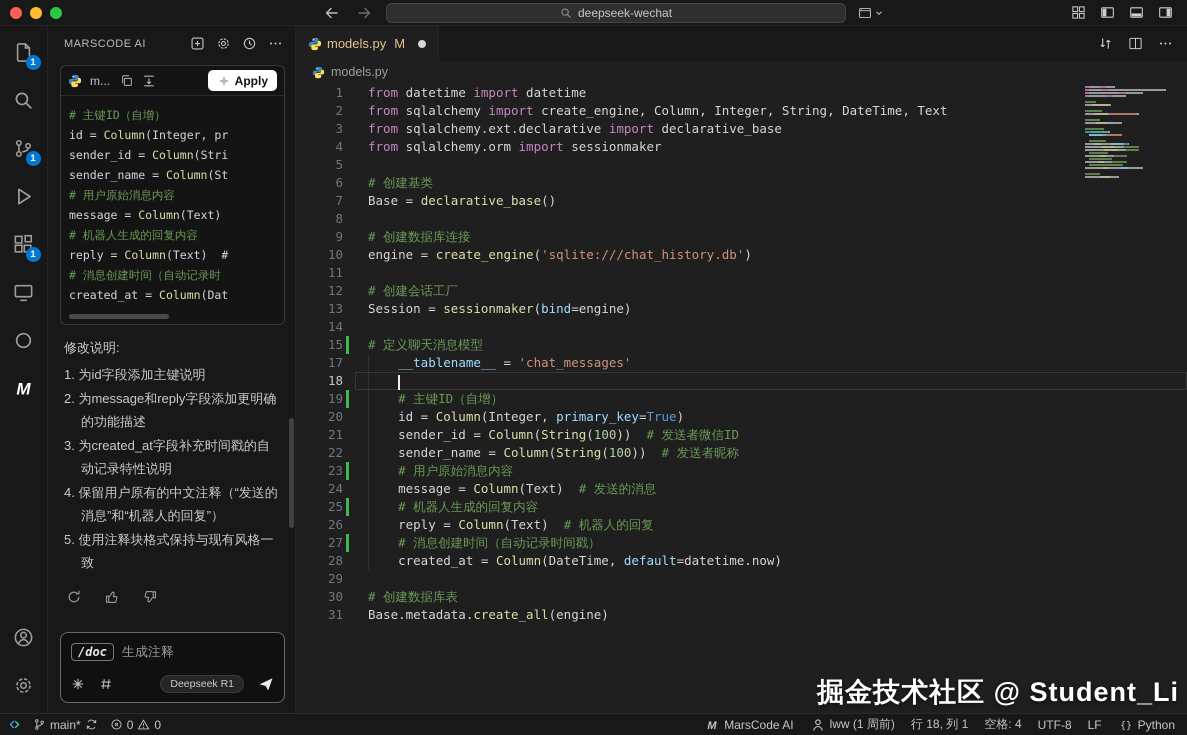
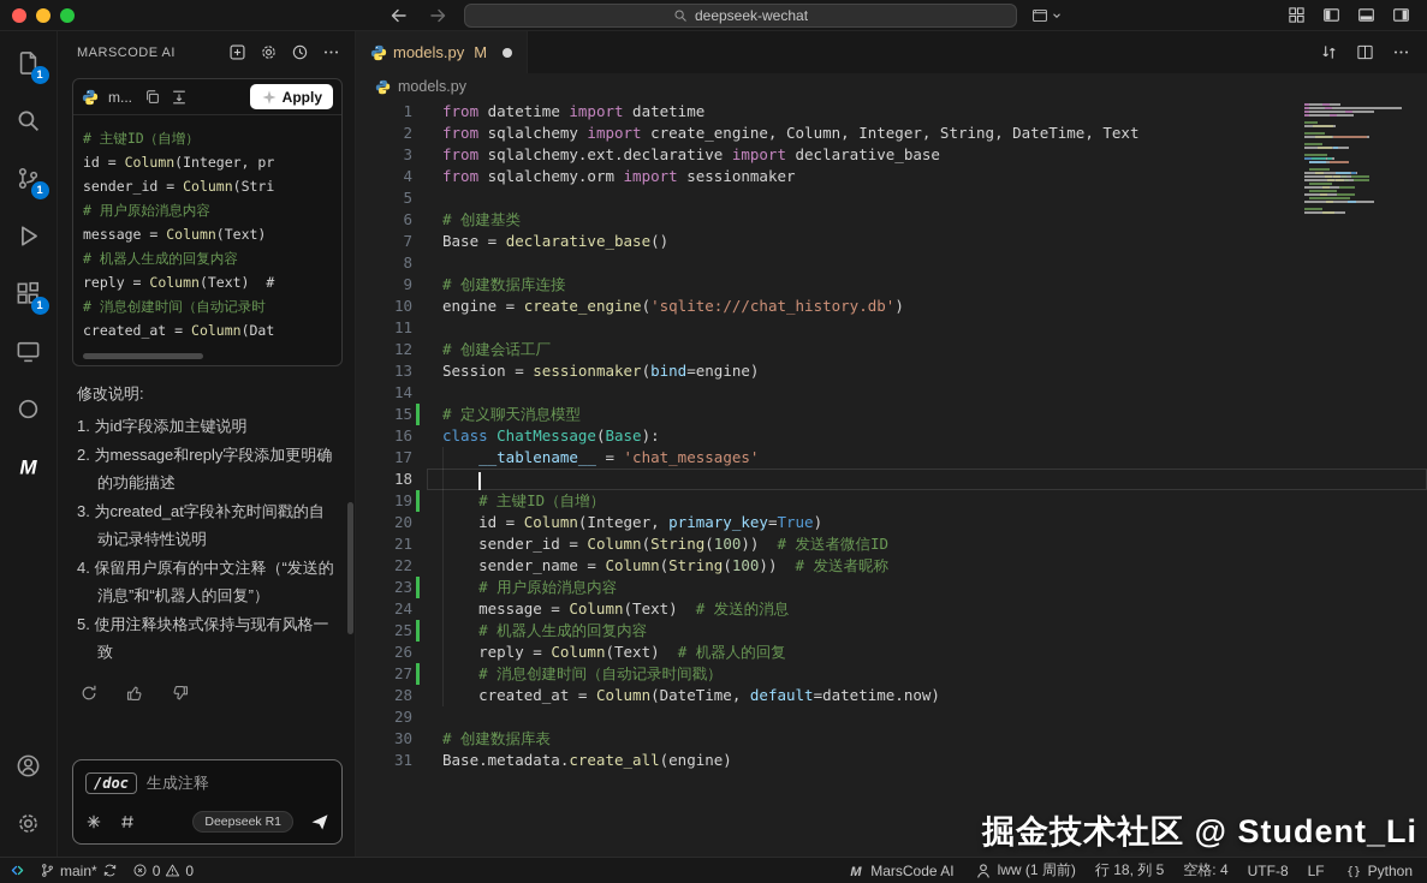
  deepseek-wechat
  1
  1
  1
  M
  MARSCODE AI
  m...
  Apply
  # 主键ID（自增）
  id = Column(Integer, pr
  sender_id = Column(Stri
- sender_name = Column(St
  # 用户原始消息内容
  message = Column(Text)
  # 机器人生成的回复内容
  reply = Column(Text) #
  # 消息创建时间（自动记录时
  created_at = Column(Dat
  修改说明:
  1. 为id字段添加主键说明
  2. 为message和reply字段添加更明确的功能描述
  3. 为created_at字段补充时间戳的自动记录特性说明
  4. 保留用户原有的中文注释（“发送的消息”和“机器人的回复”）
  5. 使用注释块格式保持与现有风格一致
  /doc
  生成注释
  Deepseek R1
  models.py
  M
  models.py
  1
  from datetime import datetime
  2
  from sqlalchemy import create_engine, Column, Integer, String, DateTime, Text
  3
  from sqlalchemy.ext.declarative import declarative_base
  4
  from sqlalchemy.orm import sessionmaker
  5
  6
  # 创建基类
  7
  Base = declarative_base()
  8
  9
  # 创建数据库连接
  10
  engine = create_engine('sqlite:///chat_history.db')
  11
  12
  # 创建会话工厂
  13
  Session = sessionmaker(bind=engine)
  14
  15
  # 定义聊天消息模型
+ 16
+ class ChatMessage(Base):
  17
  __tablename__ = 'chat_messages'
  18
  19
  # 主键ID（自增）
  20
  id = Column(Integer, primary_key=True)
  21
  sender_id = Column(String(100)) # 发送者微信ID
  22
  sender_name = Column(String(100)) # 发送者昵称
  23
  # 用户原始消息内容
  24
  message = Column(Text) # 发送的消息
  25
  # 机器人生成的回复内容
  26
  reply = Column(Text) # 机器人的回复
  27
  # 消息创建时间（自动记录时间戳）
  28
  created_at = Column(DateTime, default=datetime.now)
  29
  30
  # 创建数据库表
  31
  Base.metadata.create_all(engine)
  main*
  0
  0
  M
  MarsCode AI
  lww (1 周前)
- 行 18, 列 1
+ 行 18, 列 5
  空格: 4
  UTF-8
  LF
  {}
  Python
  掘金技术社区 @ Student_Li
